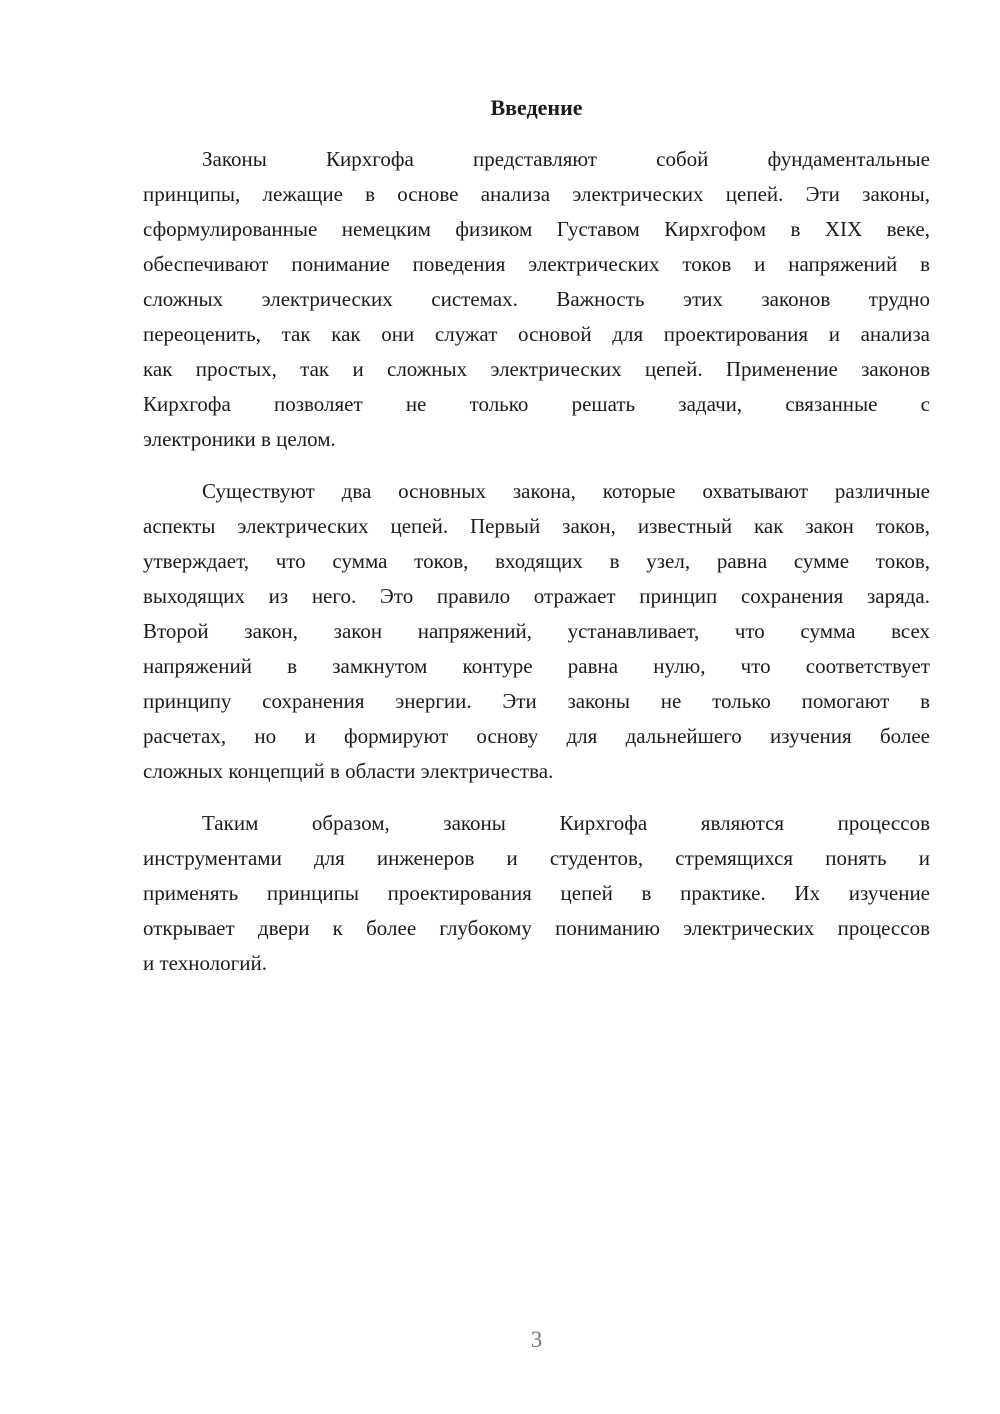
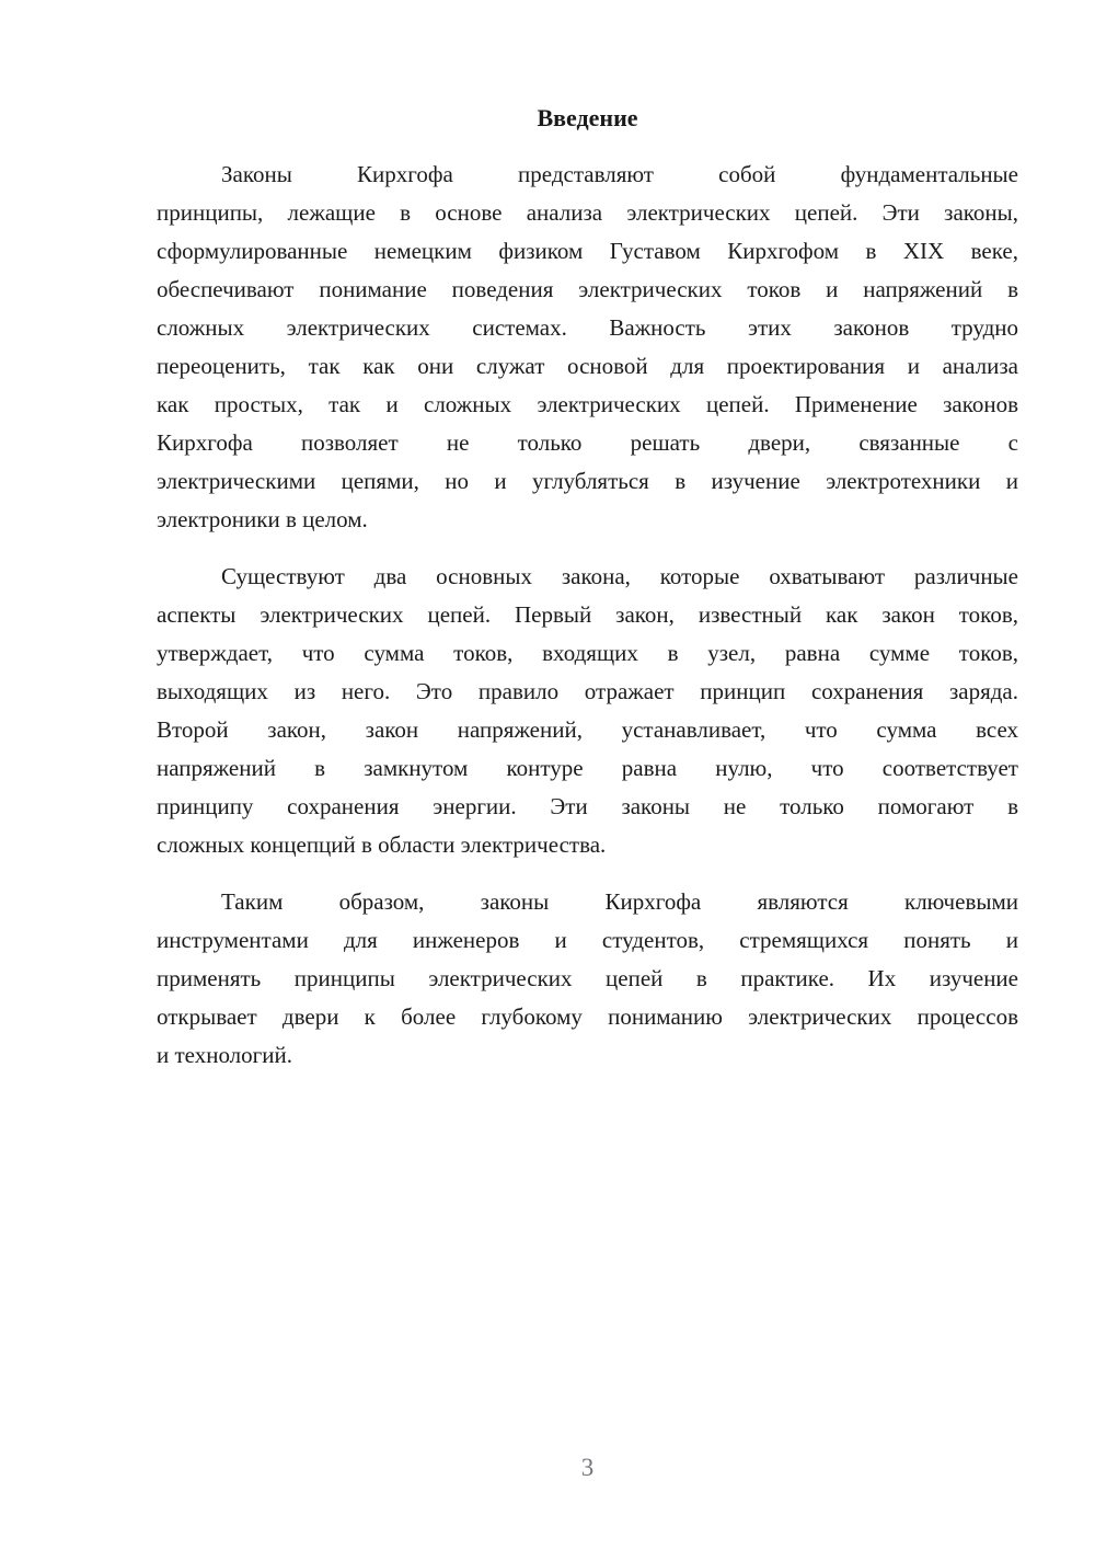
  Введение
  Законы Кирхгофа представляют собой фундаментальные
  принципы, лежащие в основе анализа электрических цепей. Эти законы,
  сформулированные немецким физиком Густавом Кирхгофом в XIX веке,
  обеспечивают понимание поведения электрических токов и напряжений в
  сложных электрических системах. Важность этих законов трудно
  переоценить, так как они служат основой для проектирования и анализа
  как простых, так и сложных электрических цепей. Применение законов
- Кирхгофа позволяет не только решать задачи, связанные с
+ Кирхгофа позволяет не только решать двери, связанные с
+ электрическими цепями, но и углубляться в изучение электротехники и
  электроники в целом.
  Существуют два основных закона, которые охватывают различные
  аспекты электрических цепей. Первый закон, известный как закон токов,
  утверждает, что сумма токов, входящих в узел, равна сумме токов,
  выходящих из него. Это правило отражает принцип сохранения заряда.
  Второй закон, закон напряжений, устанавливает, что сумма всех
  напряжений в замкнутом контуре равна нулю, что соответствует
  принципу сохранения энергии. Эти законы не только помогают в
- расчетах, но и формируют основу для дальнейшего изучения более
  сложных концепций в области электричества.
- Таким образом, законы Кирхгофа являются процессов
+ Таким образом, законы Кирхгофа являются ключевыми
  инструментами для инженеров и студентов, стремящихся понять и
- применять принципы проектирования цепей в практике. Их изучение
+ применять принципы электрических цепей в практике. Их изучение
  открывает двери к более глубокому пониманию электрических процессов
  и технологий.
  3
